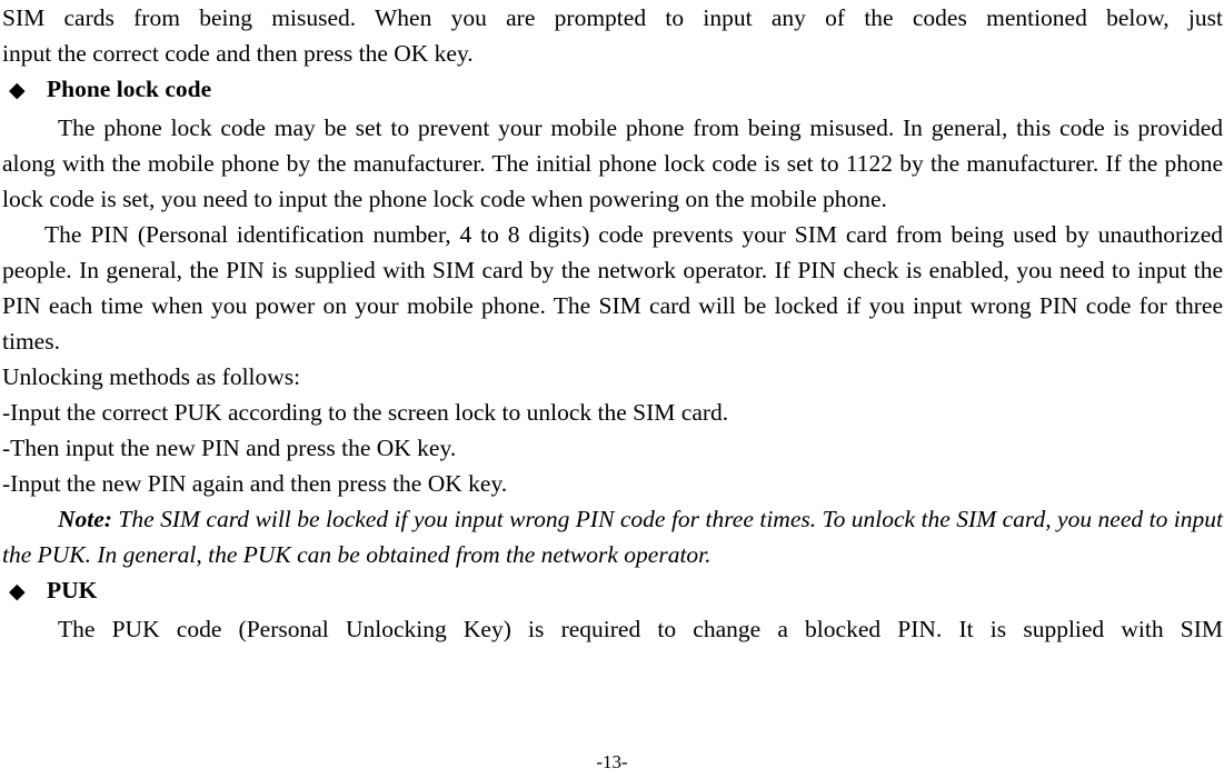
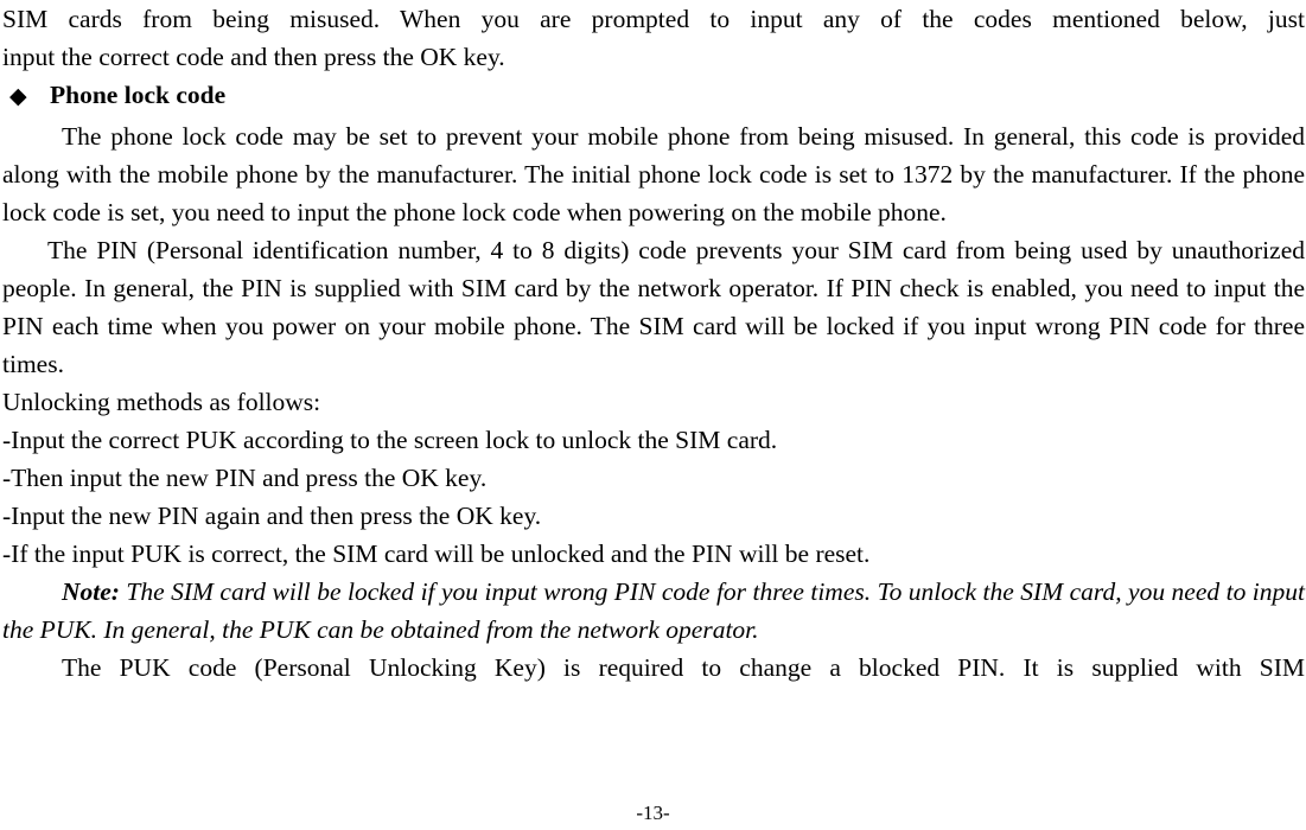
  SIM cards from being misused. When you are prompted to input any of the codes mentioned below, just
  input the correct code and then press the OK key.
  ◆ Phone lock code
- The phone lock code may be set to prevent your mobile phone from being misused. In general, this code is provided along with the mobile phone by the manufacturer. The initial phone lock code is set to 1122 by the manufacturer. If the phone lock code is set, you need to input the phone lock code when powering on the mobile phone.
+ The phone lock code may be set to prevent your mobile phone from being misused. In general, this code is provided along with the mobile phone by the manufacturer. The initial phone lock code is set to 1372 by the manufacturer. If the phone lock code is set, you need to input the phone lock code when powering on the mobile phone.
  The PIN (Personal identification number, 4 to 8 digits) code prevents your SIM card from being used by unauthorized people. In general, the PIN is supplied with SIM card by the network operator. If PIN check is enabled, you need to input the PIN each time when you power on your mobile phone. The SIM card will be locked if you input wrong PIN code for three times.
  Unlocking methods as follows:
  -Input the correct PUK according to the screen lock to unlock the SIM card.
  -Then input the new PIN and press the OK key.
  -Input the new PIN again and then press the OK key.
+ -If the input PUK is correct, the SIM card will be unlocked and the PIN will be reset.
  Note: The SIM card will be locked if you input wrong PIN code for three times. To unlock the SIM card, you need to input the PUK. In general, the PUK can be obtained from the network operator.
- ◆ PUK
  The PUK code (Personal Unlocking Key) is required to change a blocked PIN. It is supplied with SIM
  -13-
